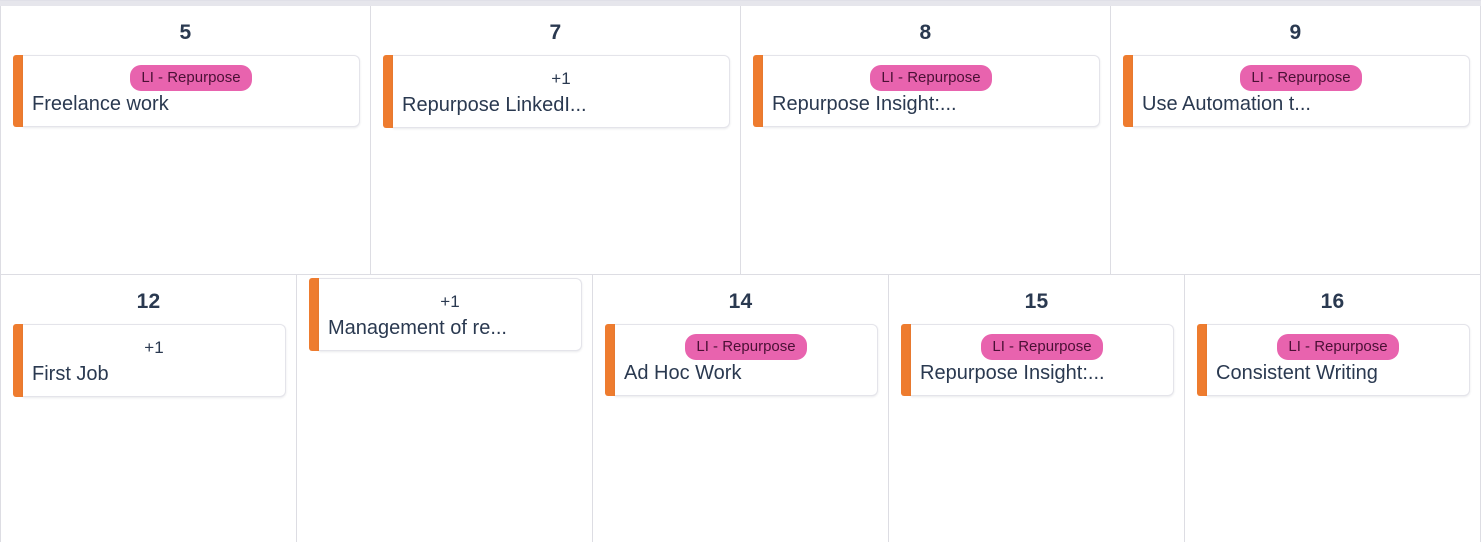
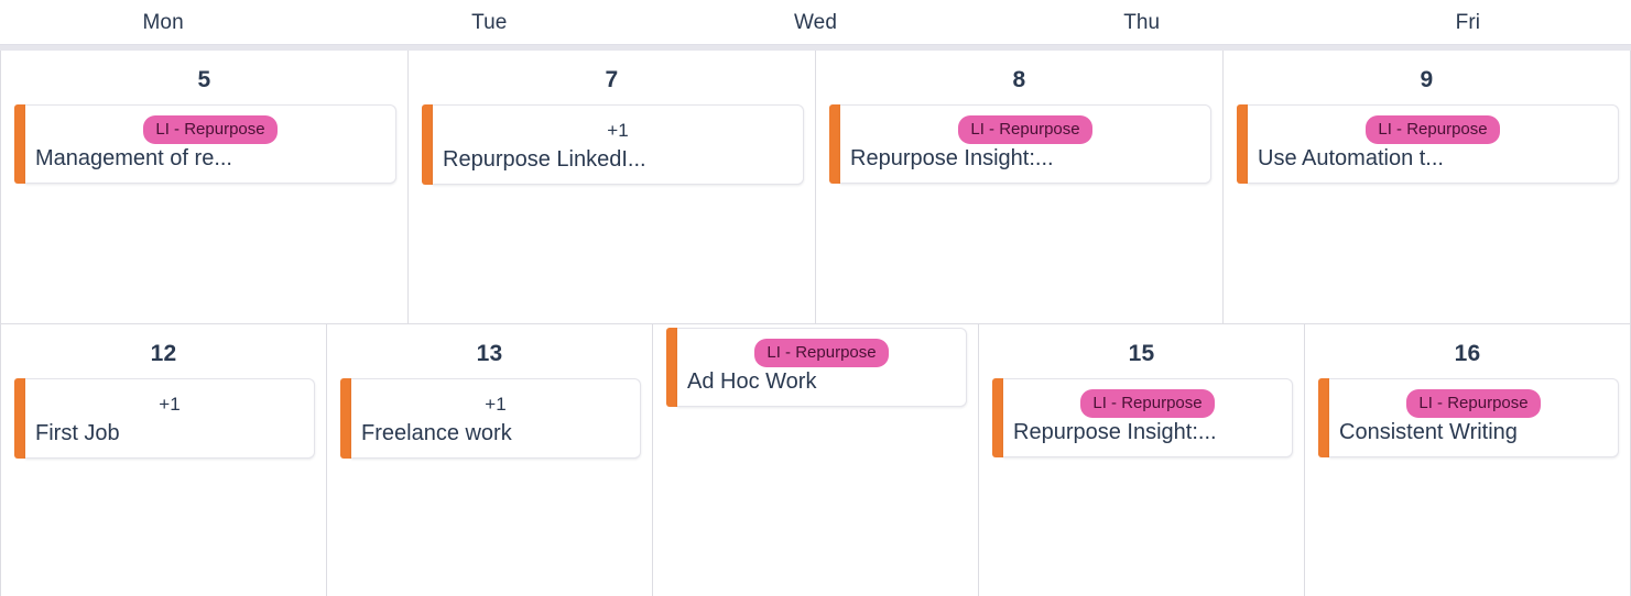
+ Mon
+ Tue
+ Wed
+ Thu
+ Fri
  5
  LI - Repurpose
- Freelance work
+ Management of re...
  7
  +1
  Repurpose LinkedI...
  8
  LI - Repurpose
  Repurpose Insight:...
  9
  LI - Repurpose
  Use Automation t...
  12
  +1
  First Job
+ 13
  +1
- Management of re...
+ Freelance work
- 14
  LI - Repurpose
  Ad Hoc Work
  15
  LI - Repurpose
  Repurpose Insight:...
  16
  LI - Repurpose
  Consistent Writing
